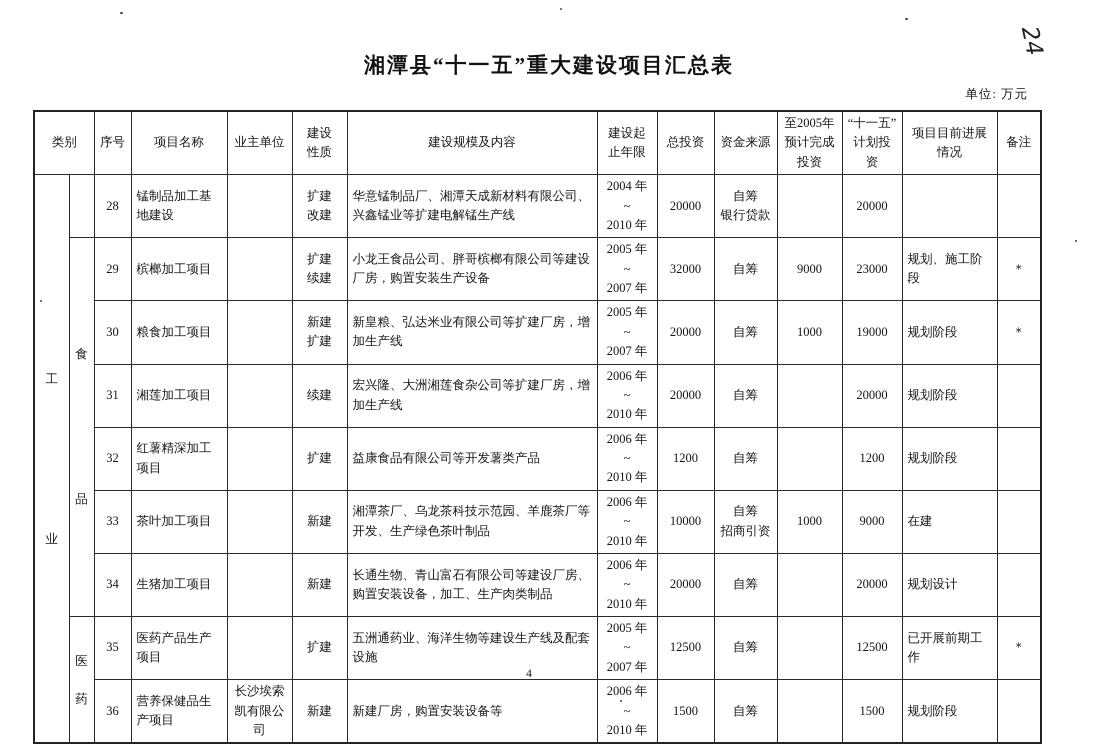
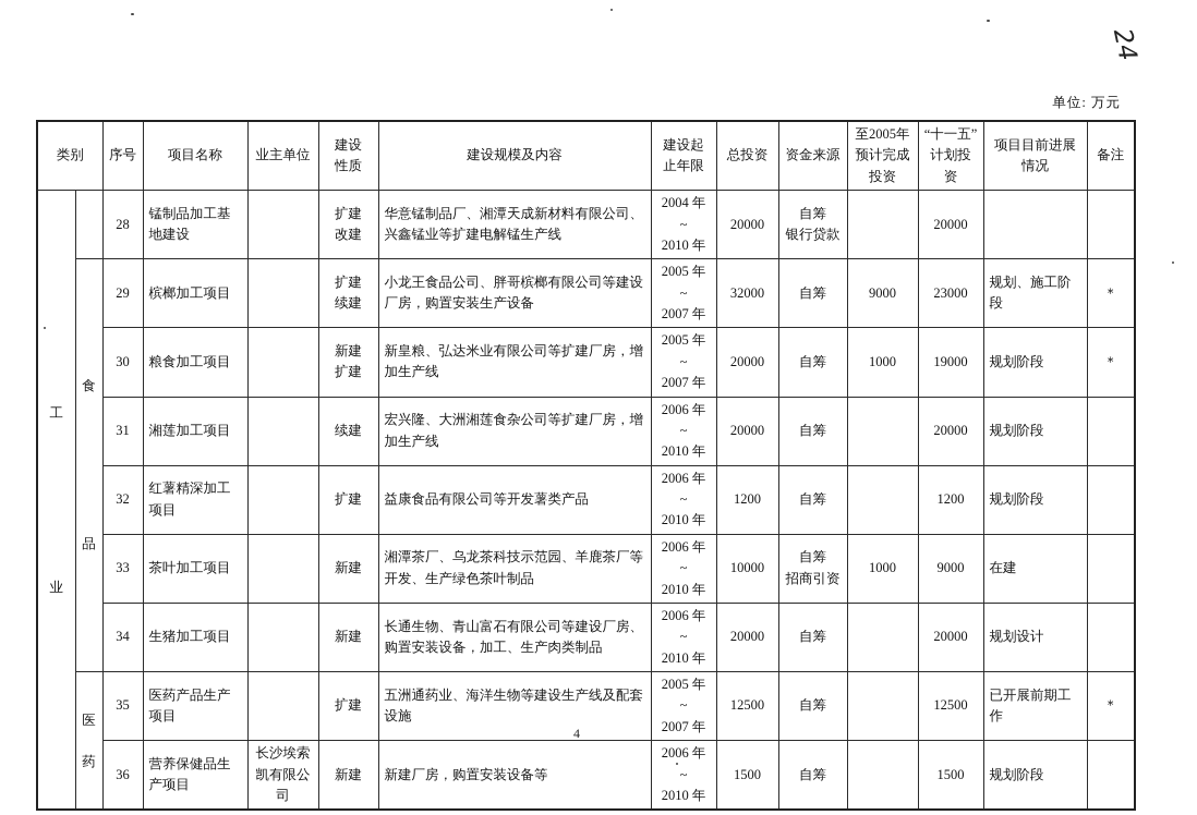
- 湘潭县“十一五”重大建设项目汇总表
  单位: 万元
  类别	序号	项目名称	业主单位	建设 性质	建设规模及内容	建设起 止年限	总投资	资金来源	至2005年 预计完成 投资	“十一五” 计划投资	项目目前进展 情况	备注
  工业		28	锰制品加工基地建设		扩建 改建	华意锰制品厂、湘潭天成新材料有限公司、兴鑫锰业等扩建电解锰生产线	2004 年 ~ 2010 年	20000	自筹 银行贷款		20000
  食品	29	槟榔加工项目		扩建 续建	小龙王食品公司、胖哥槟榔有限公司等建设厂房，购置安装生产设备	2005 年 ~ 2007 年	32000	自筹	9000	23000	规划、施工阶段	＊
  30	粮食加工项目		新建 扩建	新皇粮、弘达米业有限公司等扩建厂房，增加生产线	2005 年 ~ 2007 年	20000	自筹	1000	19000	规划阶段	＊
  31	湘莲加工项目		续建	宏兴隆、大洲湘莲食杂公司等扩建厂房，增加生产线	2006 年 ~ 2010 年	20000	自筹		20000	规划阶段
  32	红薯精深加工项目		扩建	益康食品有限公司等开发薯类产品	2006 年 ~ 2010 年	1200	自筹		1200	规划阶段
  33	茶叶加工项目		新建	湘潭茶厂、乌龙茶科技示范园、羊鹿茶厂等开发、生产绿色茶叶制品	2006 年 ~ 2010 年	10000	自筹 招商引资	1000	9000	在建
  34	生猪加工项目		新建	长通生物、青山富石有限公司等建设厂房、购置安装设备，加工、生产肉类制品	2006 年 ~ 2010 年	20000	自筹		20000	规划设计
  医药	35	医药产品生产项目		扩建	五洲通药业、海洋生物等建设生产线及配套设施	2005 年 ~ 2007 年	12500	自筹		12500	已开展前期工 作	＊
  36	营养保健品生产项目	长沙埃索凯有限公司	新建	新建厂房，购置安装设备等	2006 年 ~ 2010 年	1500	自筹		1500	规划阶段
  4
